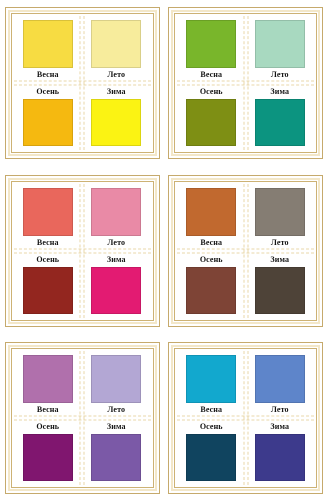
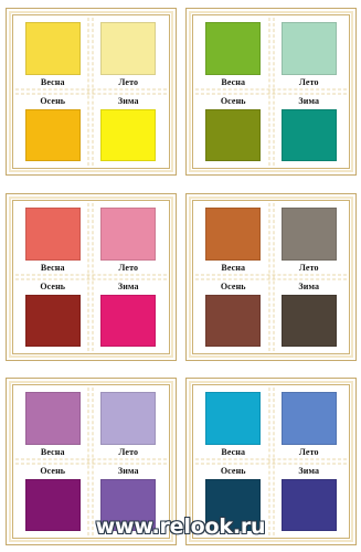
  Весна
  Лето
  Осень
  Зима
  Весна
  Лето
  Осень
  Зима
  Весна
  Лето
  Осень
  Зима
  Весна
  Лето
  Осень
  Зима
  Весна
  Лето
  Осень
  Зима
  Весна
  Лето
  Осень
  Зима
+ www.relook.ru
